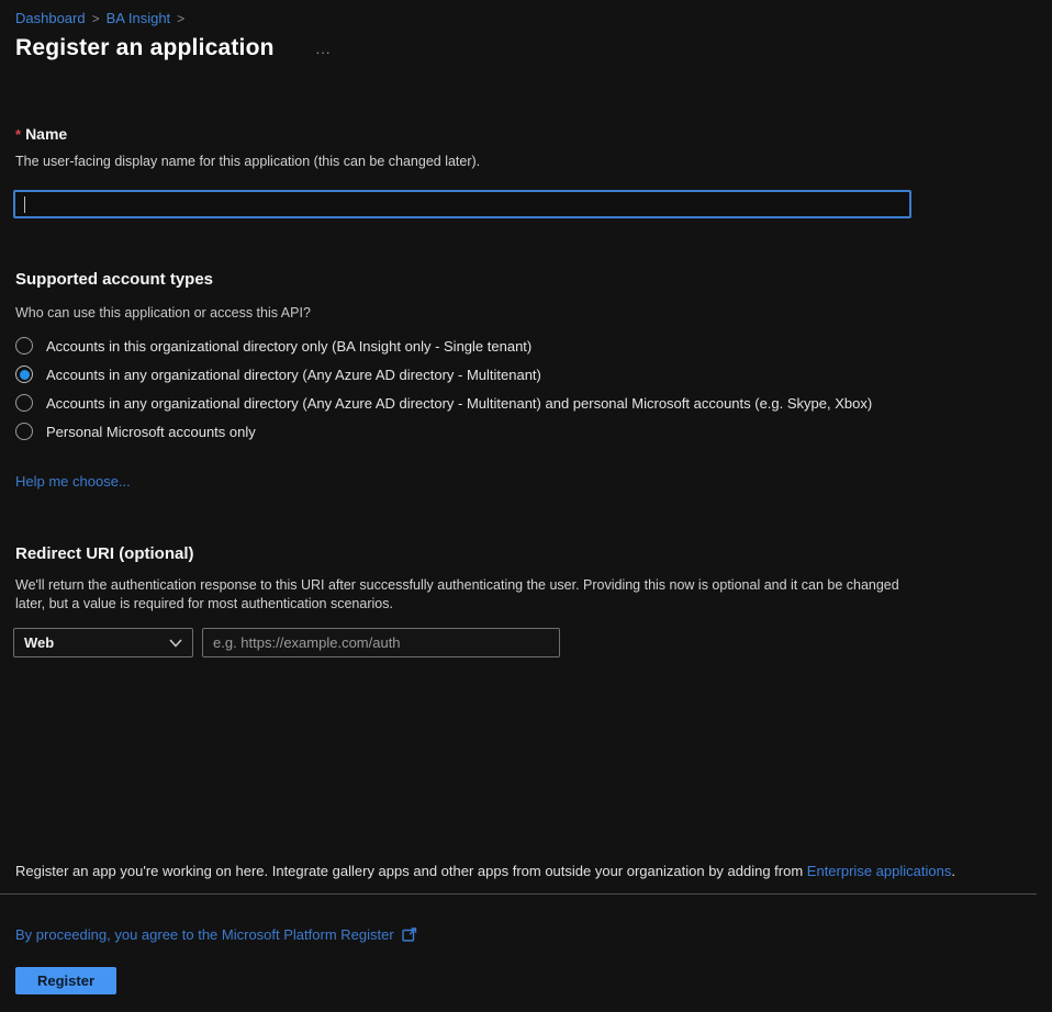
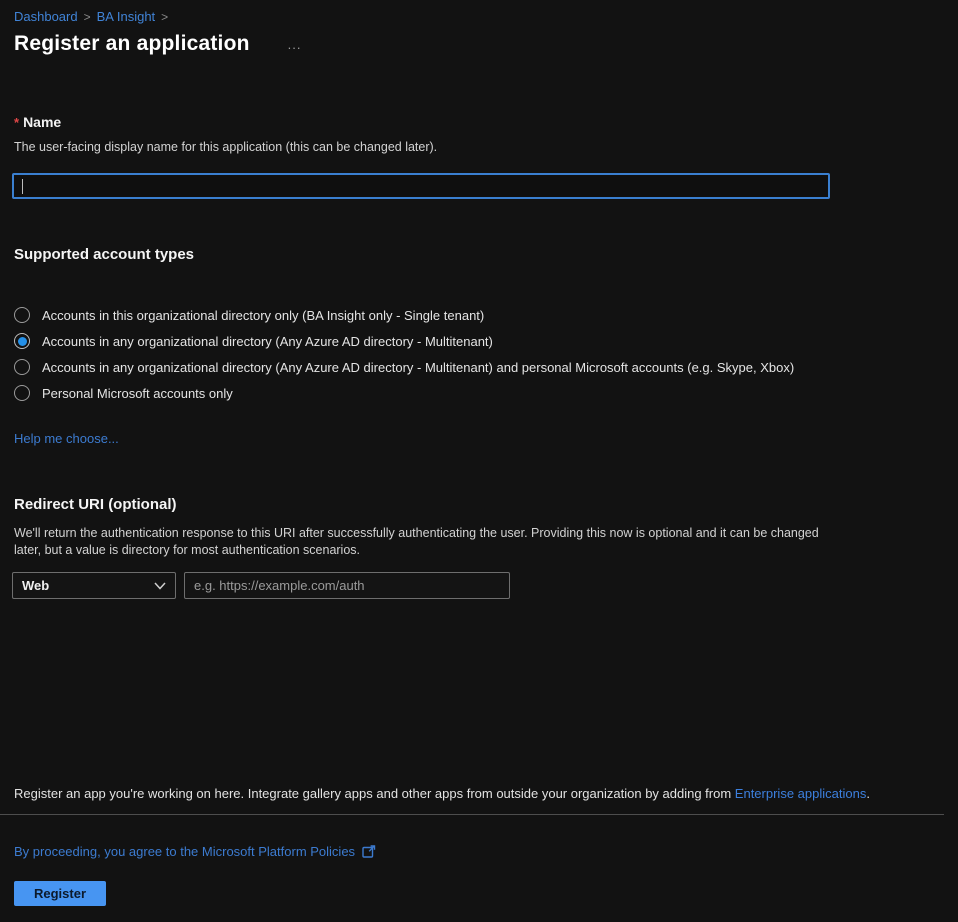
  Dashboard
  >
  BA Insight
  >
  Register an application
  ...
  * Name
  The user-facing display name for this application (this can be changed later).
  Supported account types
- Who can use this application or access this API?
  Accounts in this organizational directory only (BA Insight only - Single tenant)
  Accounts in any organizational directory (Any Azure AD directory - Multitenant)
  Accounts in any organizational directory (Any Azure AD directory - Multitenant) and personal Microsoft accounts (e.g. Skype, Xbox)
  Personal Microsoft accounts only
  Help me choose...
  Redirect URI (optional)
- We'll return the authentication response to this URI after successfully authenticating the user. Providing this now is optional and it can be changed later, but a value is required for most authentication scenarios.
+ We'll return the authentication response to this URI after successfully authenticating the user. Providing this now is optional and it can be changed later, but a value is directory for most authentication scenarios.
  Web
  e.g. https://example.com/auth
  Register an app you're working on here. Integrate gallery apps and other apps from outside your organization by adding from Enterprise applications.
- By proceeding, you agree to the Microsoft Platform Register
+ By proceeding, you agree to the Microsoft Platform Policies
  Register
